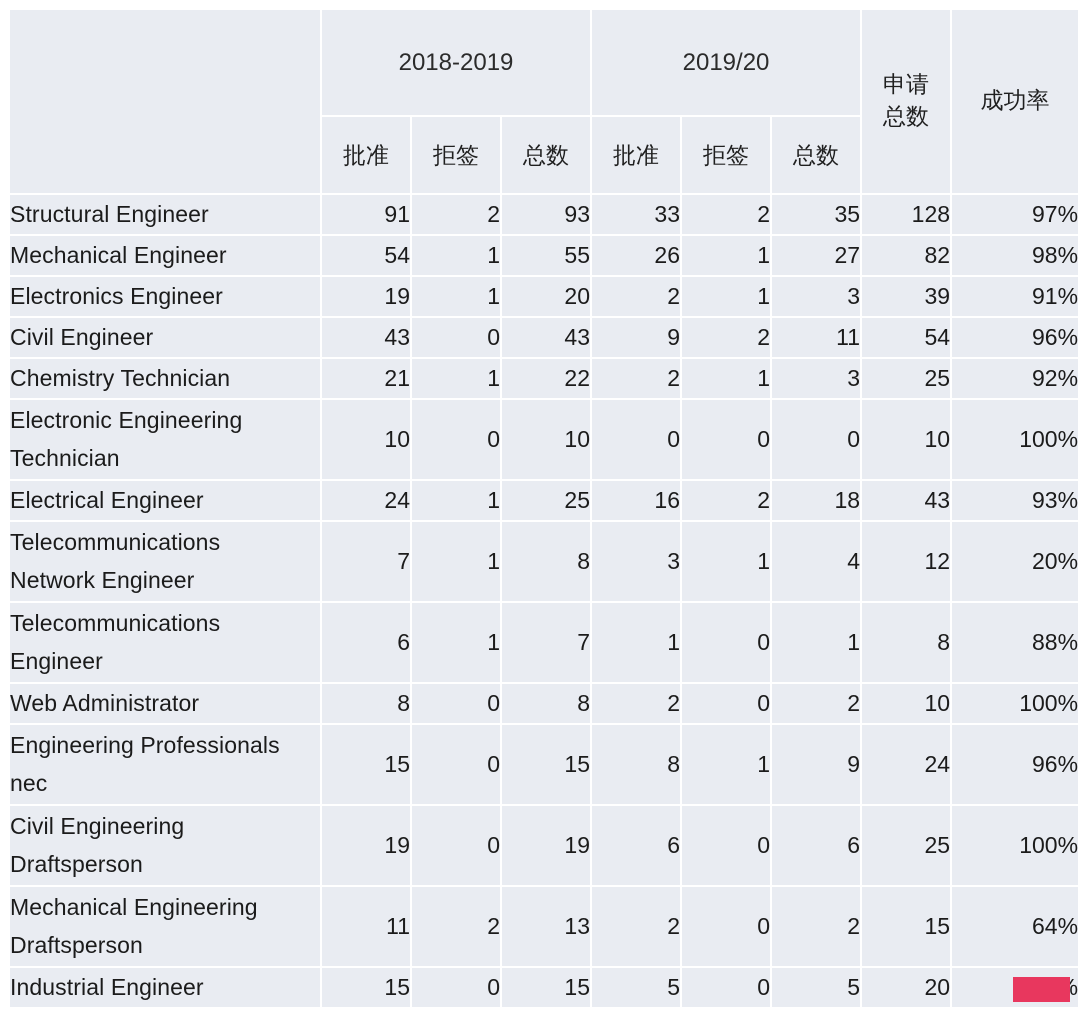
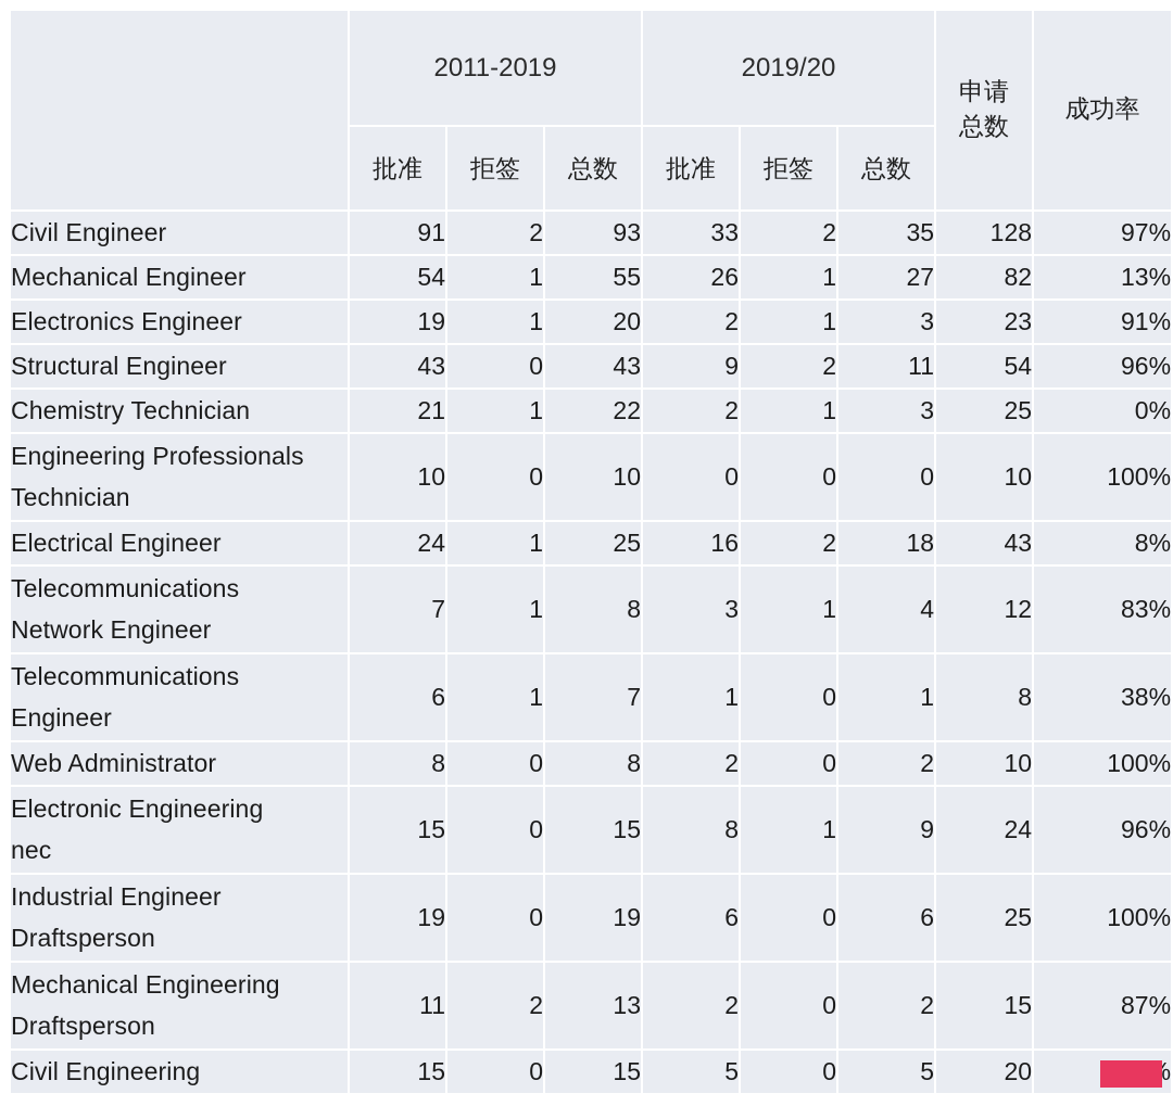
- 	2018-2019	2019/20	申请 总数	成功率
+ 	2011-2019	2019/20	申请 总数	成功率
  批准	拒签	总数	批准	拒签	总数
- Structural Engineer	91	2	93	33	2	35	128	97%
+ Civil Engineer	91	2	93	33	2	35	128	97%
- Mechanical Engineer	54	1	55	26	1	27	82	98%
+ Mechanical Engineer	54	1	55	26	1	27	82	13%
- Electronics Engineer	19	1	20	2	1	3	39	91%
+ Electronics Engineer	19	1	20	2	1	3	23	91%
- Civil Engineer	43	0	43	9	2	11	54	96%
+ Structural Engineer	43	0	43	9	2	11	54	96%
- Chemistry Technician	21	1	22	2	1	3	25	92%
+ Chemistry Technician	21	1	22	2	1	3	25	0%
- Electronic EngineeringTechnician	10	0	10	0	0	0	10	100%
+ Engineering ProfessionalsTechnician	10	0	10	0	0	0	10	100%
- Electrical Engineer	24	1	25	16	2	18	43	93%
+ Electrical Engineer	24	1	25	16	2	18	43	8%
- TelecommunicationsNetwork Engineer	7	1	8	3	1	4	12	20%
+ TelecommunicationsNetwork Engineer	7	1	8	3	1	4	12	83%
- TelecommunicationsEngineer	6	1	7	1	0	1	8	88%
+ TelecommunicationsEngineer	6	1	7	1	0	1	8	38%
  Web Administrator	8	0	8	2	0	2	10	100%
- Engineering Professionalsnec	15	0	15	8	1	9	24	96%
+ Electronic Engineeringnec	15	0	15	8	1	9	24	96%
- Civil EngineeringDraftsperson	19	0	19	6	0	6	25	100%
+ Industrial EngineerDraftsperson	19	0	19	6	0	6	25	100%
- Mechanical EngineeringDraftsperson	11	2	13	2	0	2	15	64%
+ Mechanical EngineeringDraftsperson	11	2	13	2	0	2	15	87%
- Industrial Engineer	15	0	15	5	0	5	20
+ Civil Engineering	15	0	15	5	0	5	20
